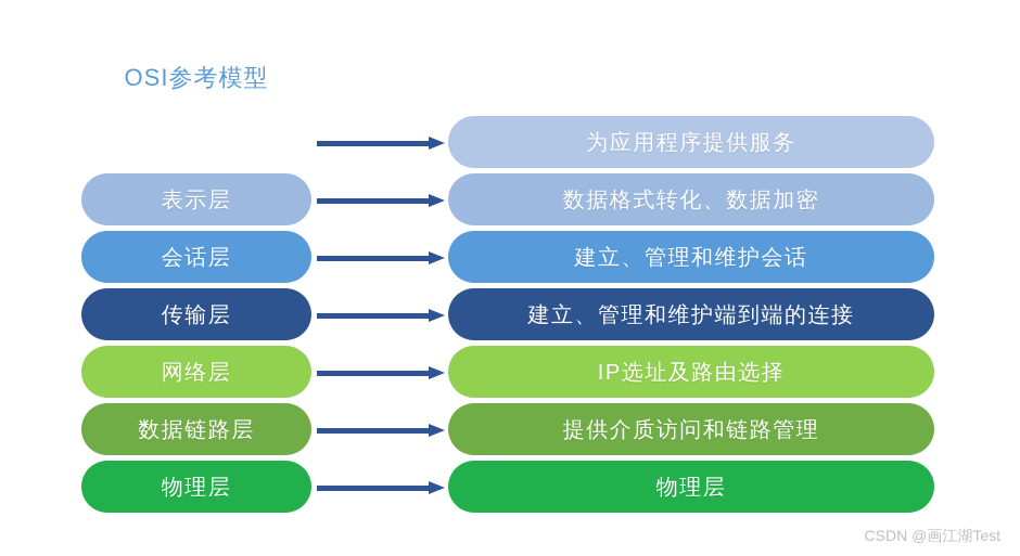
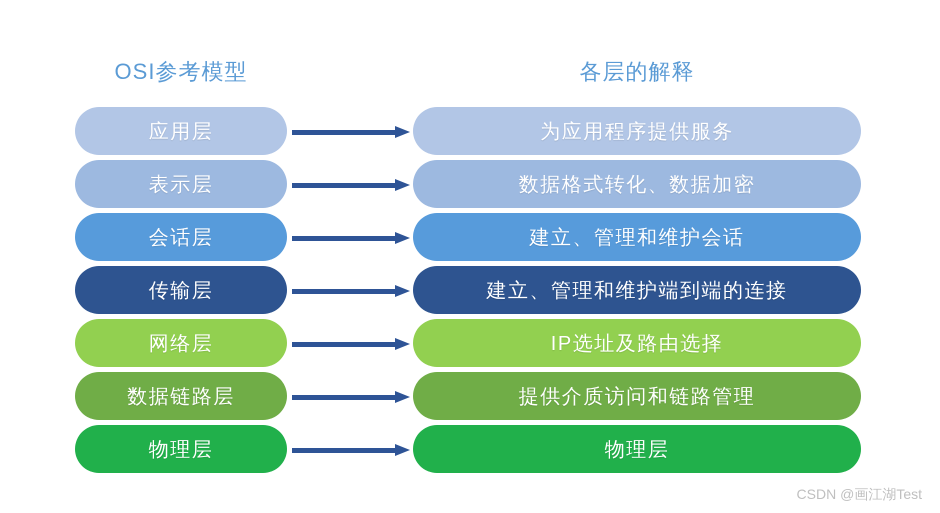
  OSI参考模型
+ 各层的解释
+ 应用层
  为应用程序提供服务
  表示层
  数据格式转化、数据加密
  会话层
  建立、管理和维护会话
  传输层
  建立、管理和维护端到端的连接
  网络层
  IP选址及路由选择
  数据链路层
  提供介质访问和链路管理
  物理层
  物理层
  CSDN @画江湖Test
